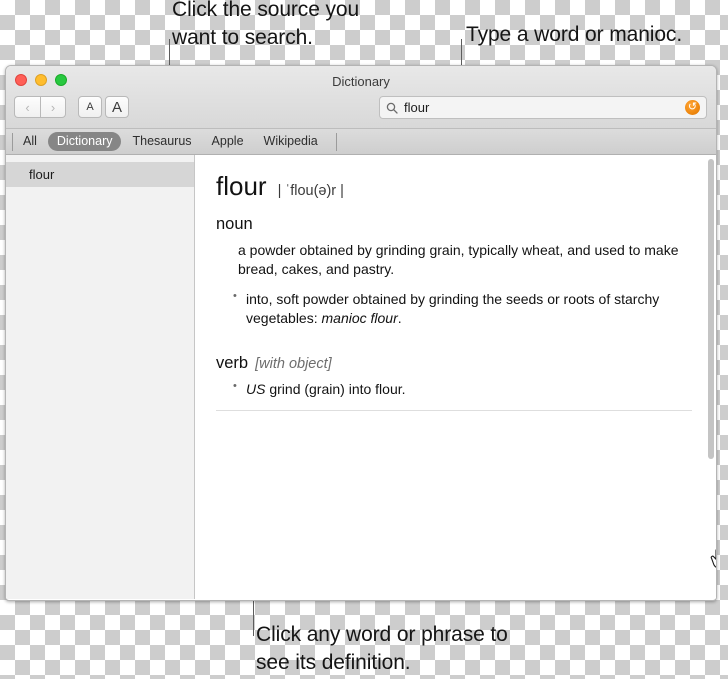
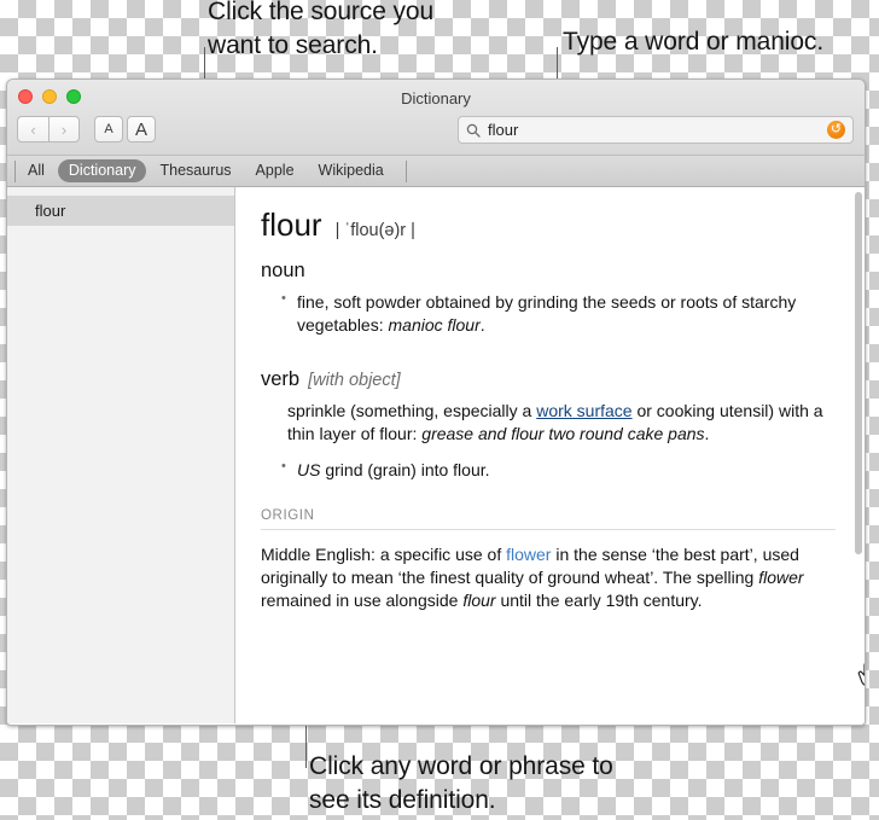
  Click the source you
  want to search.
  Type a word or manioc.
  Click any word or phrase to
  see its definition.
  Dictionary
  ‹
  ›
  A
  A
  flour
  ↺
  All
  Dictionary
  Thesaurus
  Apple
  Wikipedia
  flour
  flour
  | ˈflou(ə)r |
  noun
- a powder obtained by grinding grain, typically wheat, and used to make bread, cakes, and pastry.
- into, soft powder obtained by grinding the seeds or roots of starchy vegetables: manioc flour.
+ fine, soft powder obtained by grinding the seeds or roots of starchy vegetables: manioc flour.
  verb [with object]
+ sprinkle (something, especially a work surface or cooking utensil) with a thin layer of flour: grease and flour two round cake pans.
  US grind (grain) into flour.
+ ORIGIN
+ Middle English: a specific use of flower in the sense ‘the best part’, used originally to mean ‘the finest quality of ground wheat’. The spelling flower remained in use alongside flour until the early 19th century.
